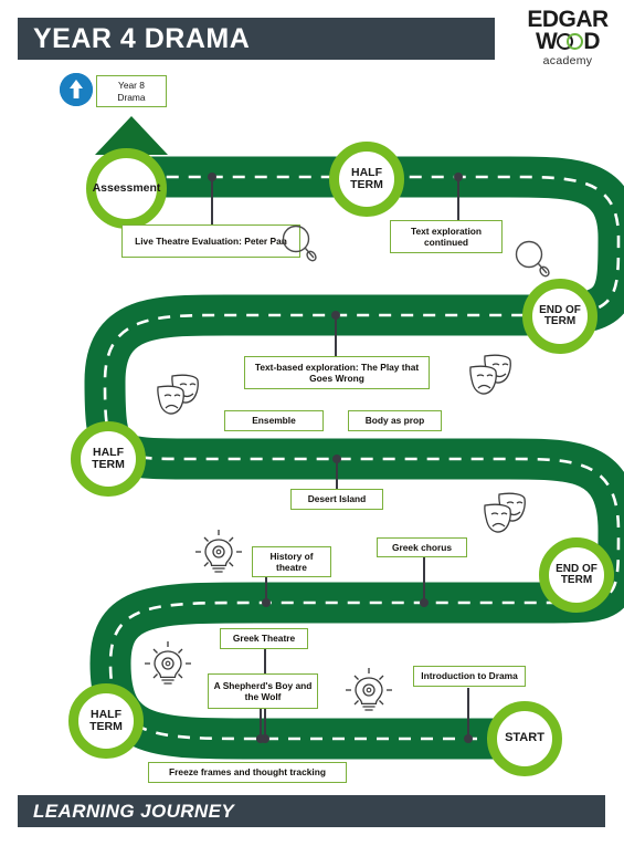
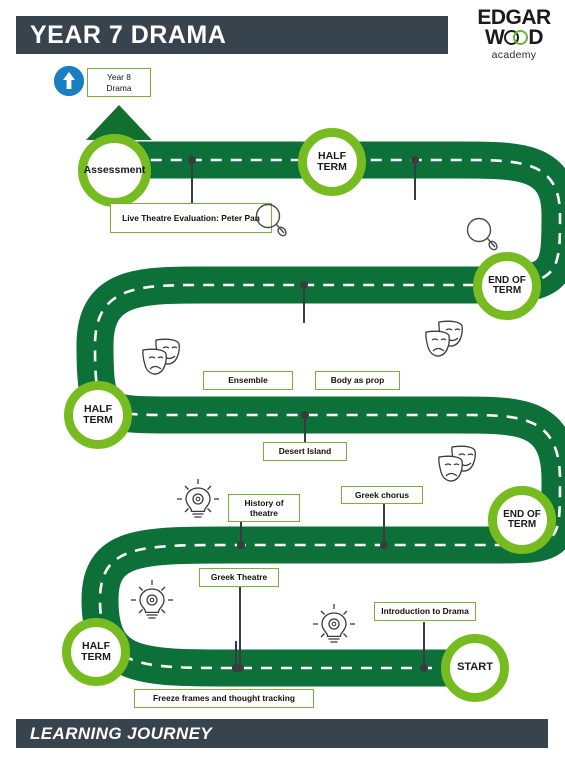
- YEAR 4 DRAMA
+ YEAR 7 DRAMA
  EDGAR
  W
  D
  academy
  Year 8
  Drama
  Assessment
  HALF
  TERM
  END OF
  TERM
  HALF
  TERM
  END OF
  TERM
  HALF
  TERM
  START
  Live Theatre Evaluation: Peter Pa
- Text exploration continued
- Text-based exploration: The Play that Goes Wrong
  Ensemble
  Body as prop
  Desert Island
  History of theatre
  Greek chorus
  Greek Theatre
- A Shepherd's Boy and the Wolf
  Introduction to Drama
  Freeze frames and thought tracking
  LEARNING JOURNEY
